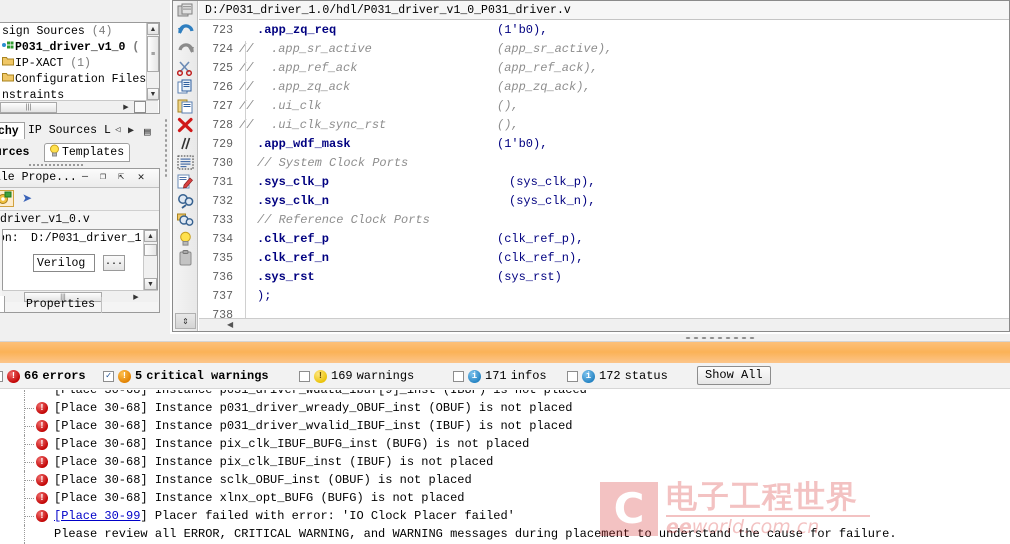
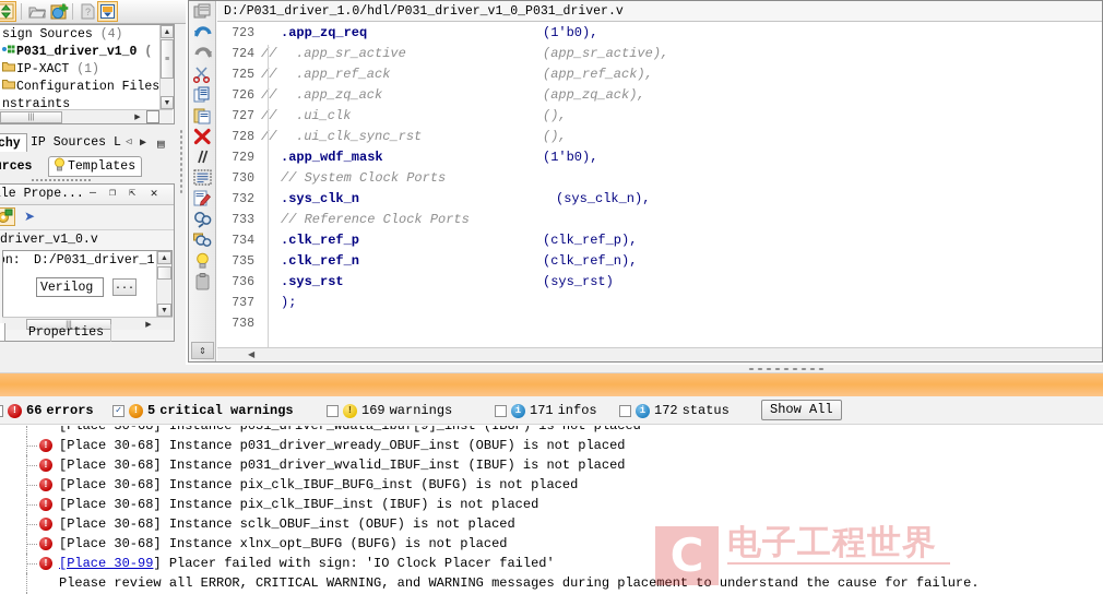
+ ?
  sign Sources (4)
  P031_driver_v1_0 (
  IP-XACT (1)
  Configuration Files
  nstraints
  chy
  IP Sources
  L
  ◁
  ▶
  ▤
  Templates
  le Prope...
  —
  ❐
  ⇱
  ✕
  ➤
  driver_v1_0.v
  D:/P031_driver_1
  Verilog
  ...
  Properties
  ⇕
  D:/P031_driver_1.0/hdl/P031_driver_v1_0_P031_driver.v
  723 .app_zq_req (1'b0),
  724 // .app_sr_active (app_sr_active),
  725 // .app_ref_ack (app_ref_ack),
  726 // .app_zq_ack (app_zq_ack),
  727 // .ui_clk (),
  728 // .ui_clk_sync_rst (),
  729 .app_wdf_mask (1'b0),
  730 // System Clock Ports
- 731 .sys_clk_p (sys_clk_p),
  732 .sys_clk_n (sys_clk_n),
  733 // Reference Clock Ports
  734 .clk_ref_p (clk_ref_p),
  735 .clk_ref_n (clk_ref_n),
  736 .sys_rst (sys_rst)
  737 );
  738
  ◀
  !
  66
  errors
  ✓
  !
  5
  critical warnings
  !
  169
  warnings
  i
  171
  infos
  i
  172
  status
  Show All
  [Place 30-68] Instance p031_driver_wdata_ibuf[9]_inst (IBUF) is not placed
  !
  [Place 30-68] Instance p031_driver_wready_OBUF_inst (OBUF) is not placed
  !
  [Place 30-68] Instance p031_driver_wvalid_IBUF_inst (IBUF) is not placed
  !
  [Place 30-68] Instance pix_clk_IBUF_BUFG_inst (BUFG) is not placed
  !
  [Place 30-68] Instance pix_clk_IBUF_inst (IBUF) is not placed
  !
  [Place 30-68] Instance sclk_OBUF_inst (OBUF) is not placed
  !
  [Place 30-68] Instance xlnx_opt_BUFG (BUFG) is not placed
  !
- [Place 30-99] Placer failed with error: 'IO Clock Placer failed'
+ [Place 30-99] Placer failed with sign: 'IO Clock Placer failed'
  Please review all ERROR, CRITICAL WARNING, and WARNING messages during placement to understand the cause for failure.
  C
  电子工程世界
- eeworld.com.cn
